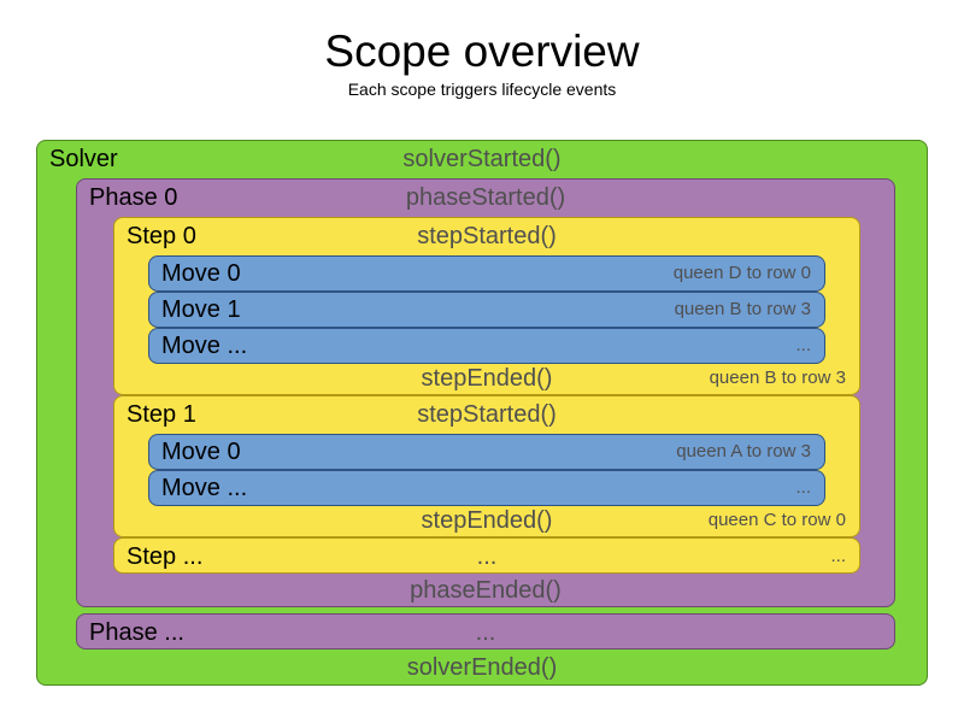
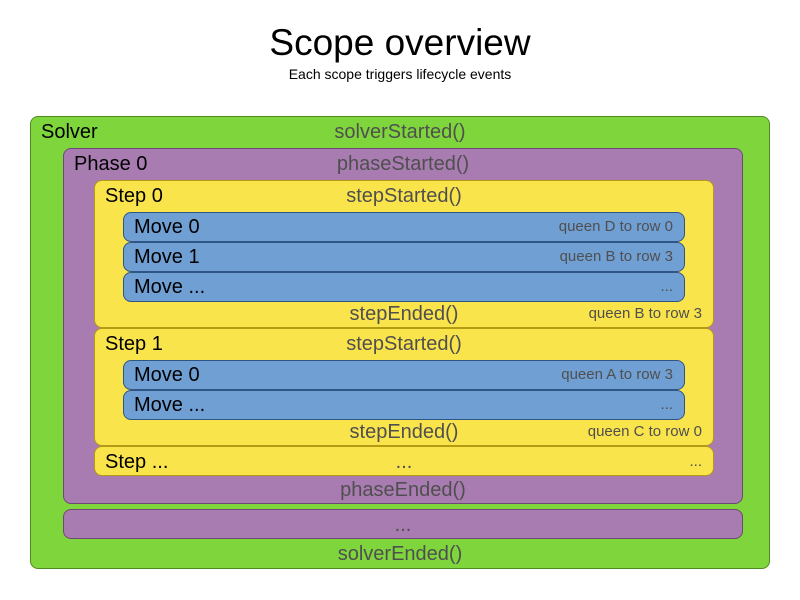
  Scope overview
  Each scope triggers lifecycle events
  Solver
  solverStarted()
  Phase 0
  phaseStarted()
  Step 0
  stepStarted()
  Move 0
  queen D to row 0
  Move 1
  queen B to row 3
  Move ...
  ...
  stepEnded()
  queen B to row 3
  Step 1
  stepStarted()
  Move 0
  queen A to row 3
  Move ...
  ...
  stepEnded()
  queen C to row 0
  Step ...
  ...
  ...
  phaseEnded()
- Phase ...
  ...
  solverEnded()
